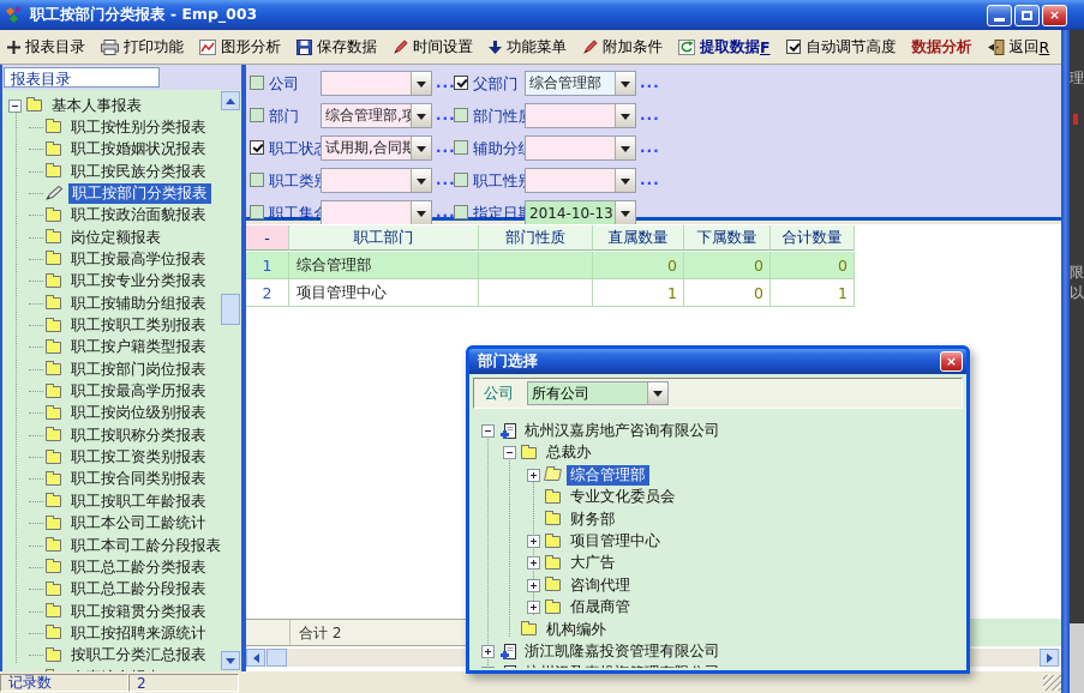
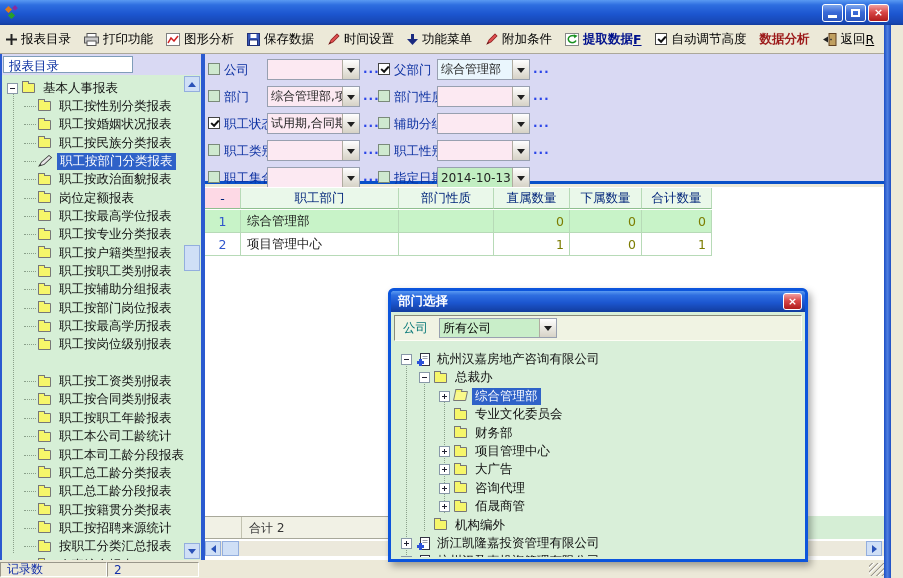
- 职工按部门分类报表 - Emp_003
  ×
  报表目录
  打印功能
  图形分析
  保存数据
  时间设置
  功能菜单
  附加条件
  提取数据
  F
  自动调节高度
  数据分析
  返回
  R
  报表目录
  基本人事报表
  职工按性别分类报表
  职工按婚姻状况报表
  职工按民族分类报表
  职工按部门分类报表
  职工按政治面貌报表
  岗位定额报表
  职工按最高学位报表
  职工按专业分类报表
- 职工按辅助分组报表
+ 职工按户籍类型报表
  职工按职工类别报表
- 职工按户籍类型报表
+ 职工按辅助分组报表
  职工按部门岗位报表
  职工按最高学历报表
  职工按岗位级别报表
- 职工按职称分类报表
  职工按工资类别报表
  职工按合同类别报表
  职工按职工年龄报表
  职工本公司工龄统计
  职工本司工龄分段报表
  职工总工龄分类报表
  职工总工龄分段报表
  职工按籍贯分类报表
  职工按招聘来源统计
  按职工分类汇总报表
  公司
  ...
  父部门
  综合管理部
  ...
  部门
  综合管理部,项
  ...
  部门性
  ...
  职工状
  试用期,合同期
  ...
  辅助分
  ...
  职工类
  ...
  职工性
  ...
  职工集
  ...
  指定日
  2014-10-13
  合计 2
  -
  职工部门
  部门性质
  直属数量
  下属数量
  合计数量
  1
  综合管理部
  0
  0
  0
  2
  项目管理中心
  1
  0
  1
  记录数
  2
- 理
- 限
- 以
  部门选择
  ×
  公司
  所有公司
  杭州汉嘉房地产咨询有限公司
  总裁办
  综合管理部
  专业文化委员会
  财务部
  项目管理中心
  大广告
  咨询代理
  佰晟商管
  机构编外
  浙江凯隆嘉投资管理有限公司
